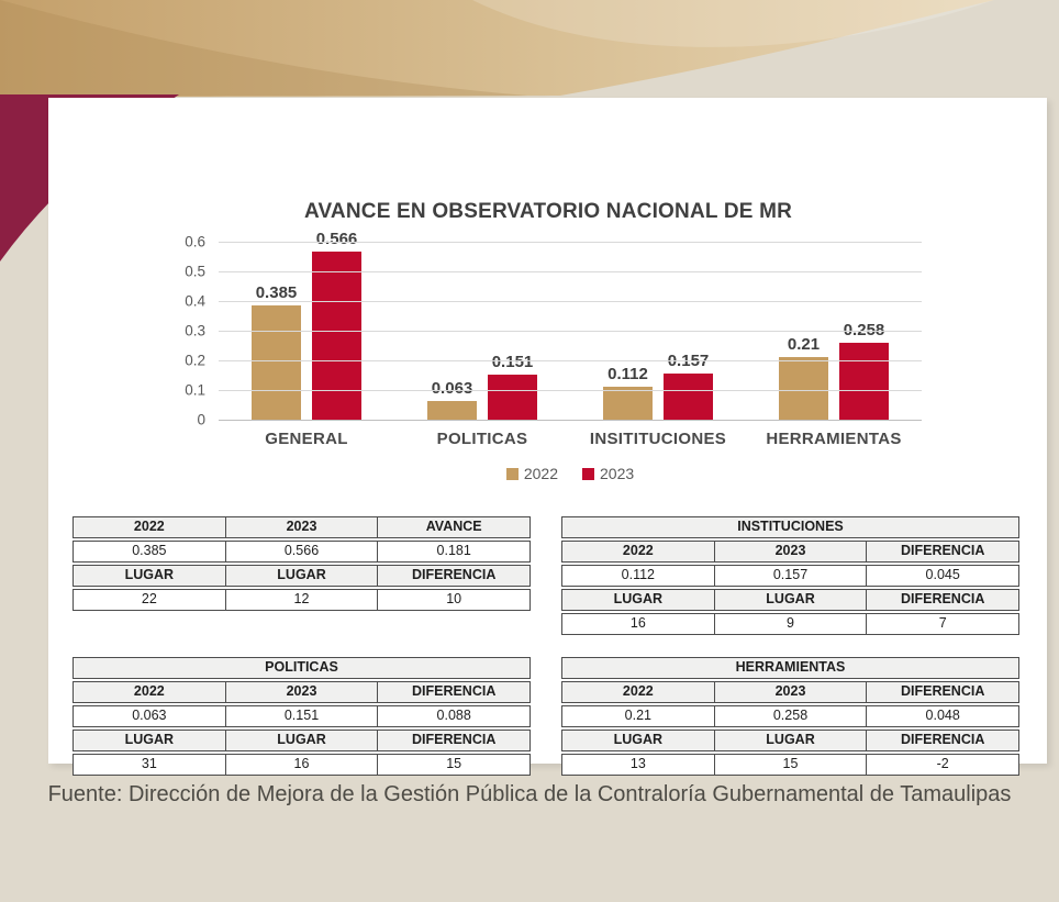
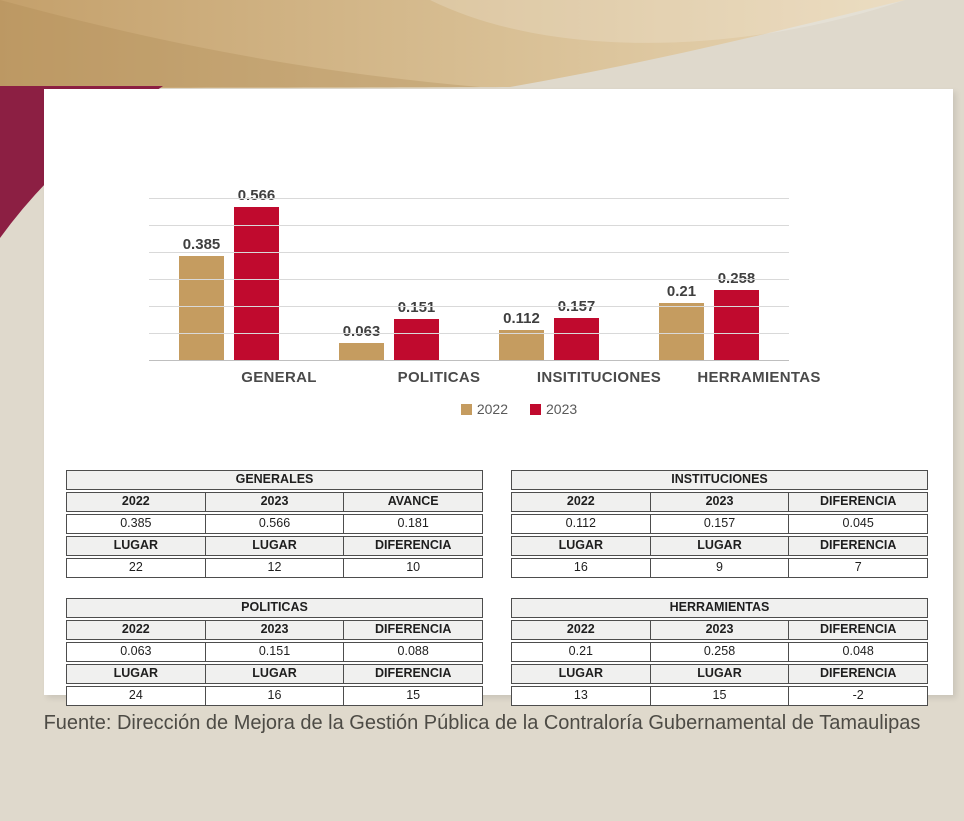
- AVANCE EN OBSERVATORIO NACIONAL DE MR
- 0
- 0.1
- 0.2
- 0.3
- 0.4
- 0.5
- 0.6
  0.385
  0.566
  0.063
  0.151
  0.112
  0.21
  GENERAL
  POLITICAS
  INSITITUCIONES
  HERRAMIENTAS
  2022
  2023
+ GENERALES
  2022
  2023
  AVANCE
  0.385
  0.566
  0.181
  LUGAR
  LUGAR
  DIFERENCIA
  22
  12
  10
  INSTITUCIONES
  2022
  2023
  DIFERENCIA
  0.112
  0.157
  0.045
  LUGAR
  LUGAR
  DIFERENCIA
  16
  9
  7
  POLITICAS
  2022
  2023
  DIFERENCIA
  0.063
  0.151
  0.088
  LUGAR
  LUGAR
  DIFERENCIA
- 31
+ 24
  16
  15
  HERRAMIENTAS
  2022
  2023
  DIFERENCIA
  0.21
  0.258
  0.048
  LUGAR
  LUGAR
  DIFERENCIA
  13
  15
  -2
  Fuente: Dirección de Mejora de la Gestión Pública de la Contraloría Gubernamental de Tamaulipas
